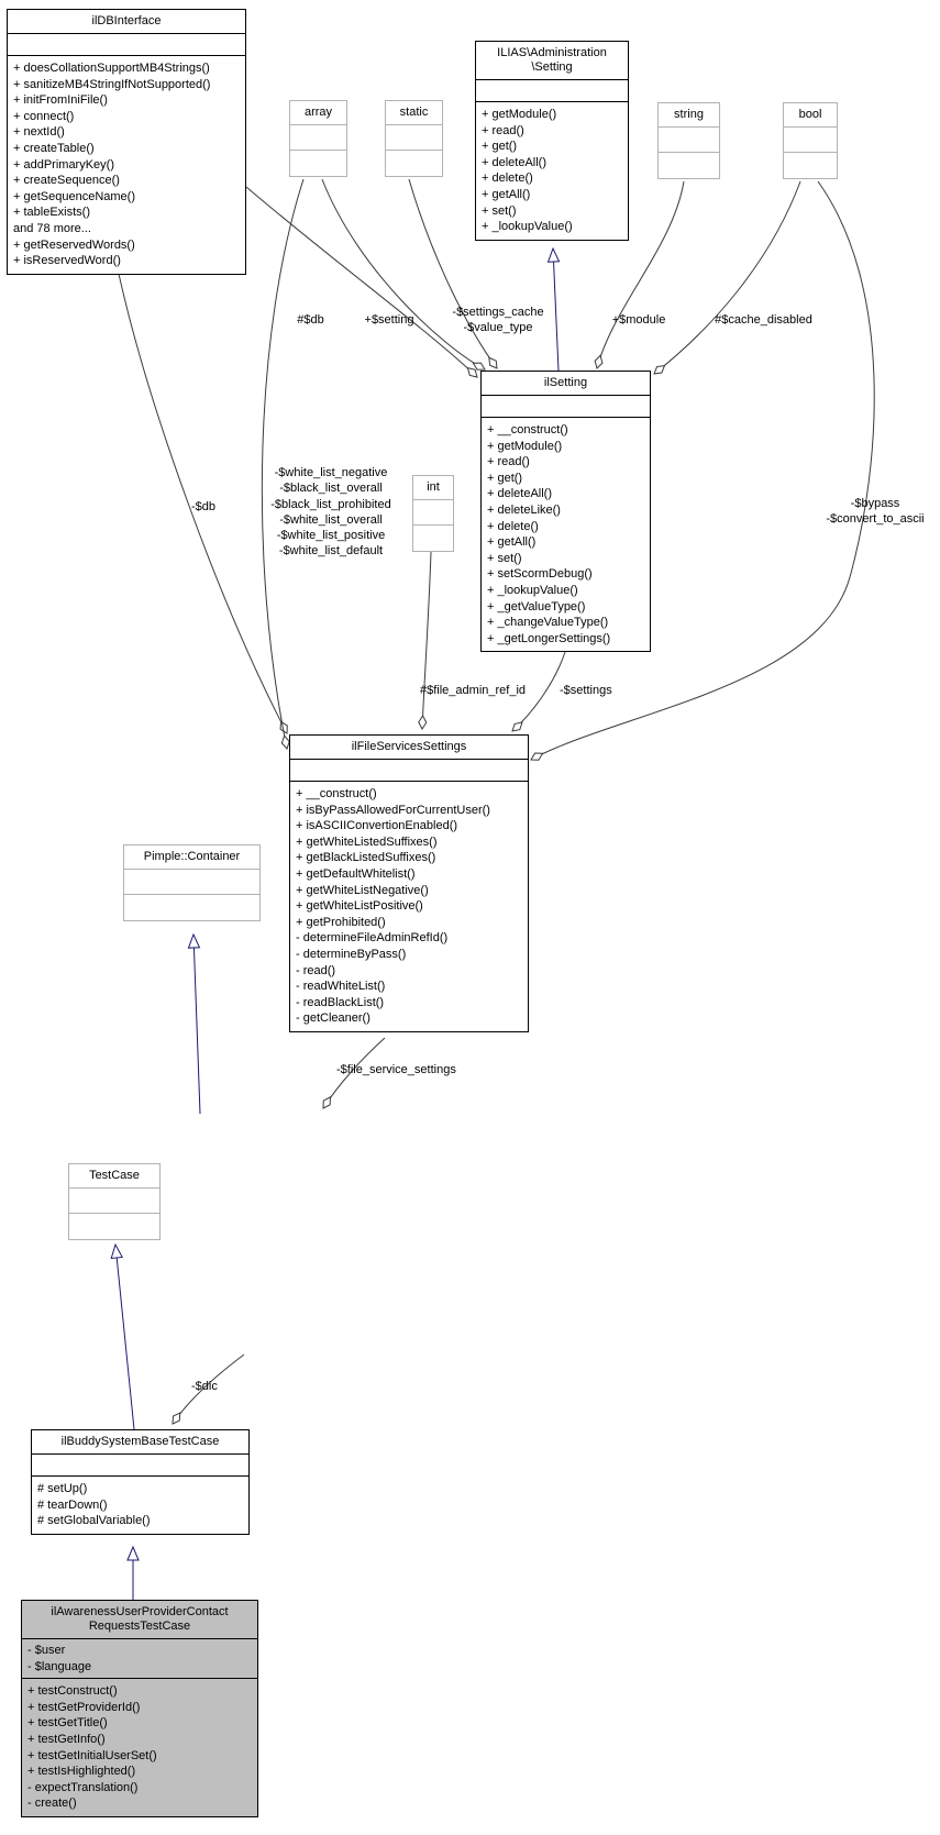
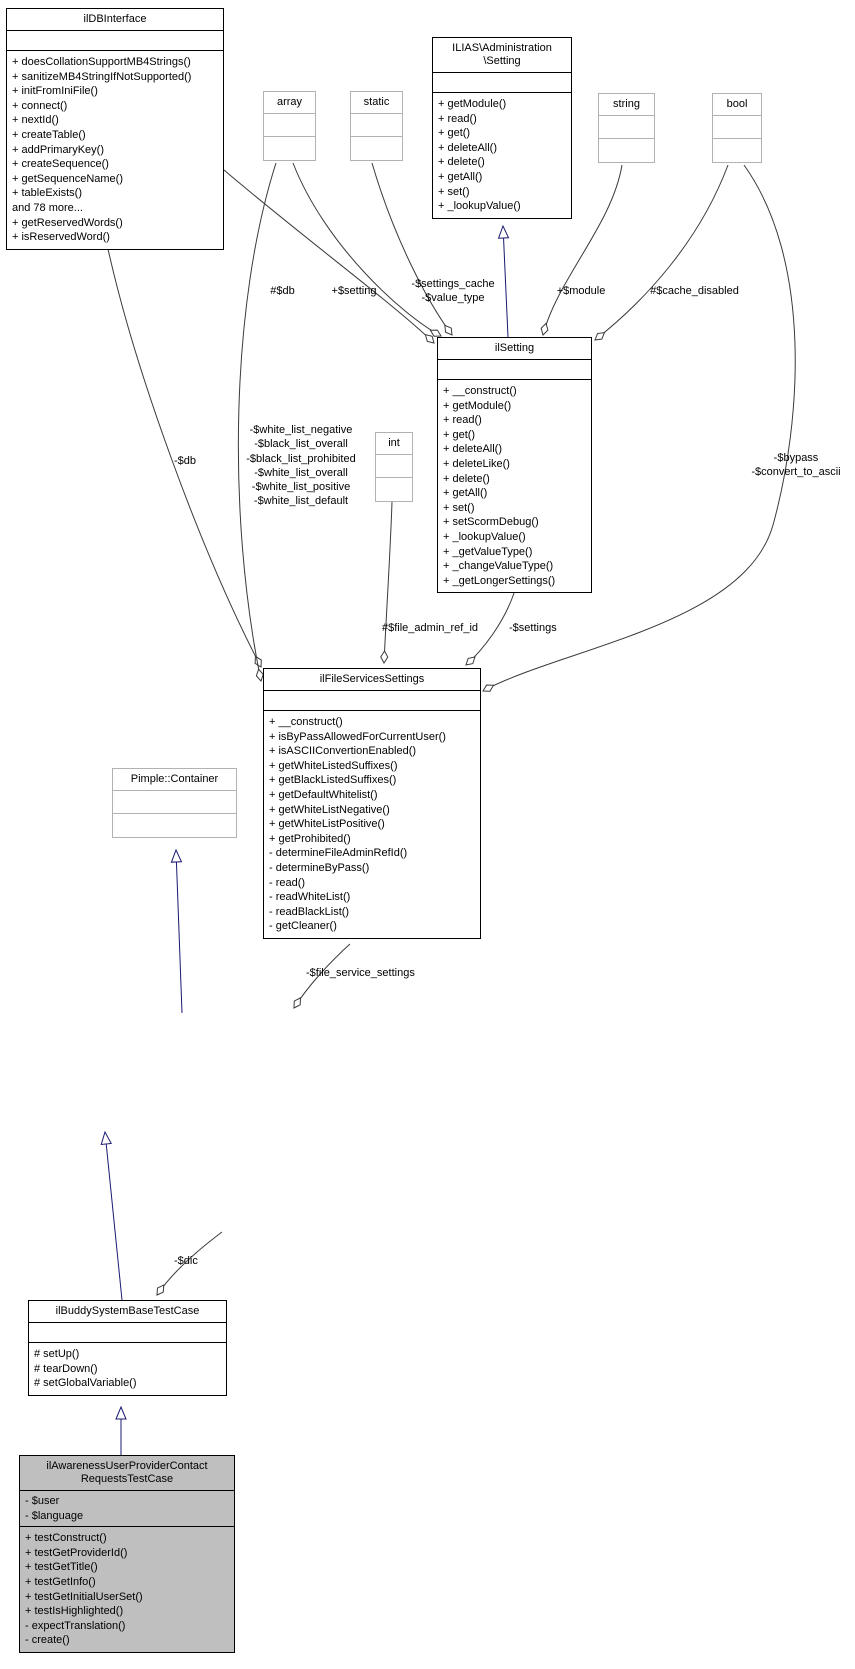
  ilDBInterface
  + doesCollationSupportMB4Strings()
  + sanitizeMB4StringIfNotSupported()
  + initFromIniFile()
  + connect()
  + nextId()
  + createTable()
  + addPrimaryKey()
  + createSequence()
  + getSequenceName()
  + tableExists()
  and 78 more...
  + getReservedWords()
  + isReservedWord()
  ILIAS\Administration
  \Setting
  + getModule()
  + read()
  + get()
  + deleteAll()
  + delete()
  + getAll()
  + set()
  + _lookupValue()
  array
  static
  string
  bool
  int
  ilSetting
  + __construct()
  + getModule()
  + read()
  + get()
  + deleteAll()
  + deleteLike()
  + delete()
  + getAll()
  + set()
  + setScormDebug()
  + _lookupValue()
  + _getValueType()
  + _changeValueType()
  + _getLongerSettings()
  ilFileServicesSettings
  + __construct()
  + isByPassAllowedForCurrentUser()
  + isASCIIConvertionEnabled()
  + getWhiteListedSuffixes()
  + getBlackListedSuffixes()
  + getDefaultWhitelist()
  + getWhiteListNegative()
  + getWhiteListPositive()
  + getProhibited()
  - determineFileAdminRefId()
  - determineByPass()
  - read()
  - readWhiteList()
  - readBlackList()
  - getCleaner()
  Pimple::Container
- TestCase
  ilBuddySystemBaseTestCase
  # setUp()
  # tearDown()
  # setGlobalVariable()
  ilAwarenessUserProviderContact
  RequestsTestCase
  - $user
  - $language
  + testConstruct()
  + testGetProviderId()
  + testGetTitle()
  + testGetInfo()
  + testGetInitialUserSet()
  + testIsHighlighted()
  - expectTranslation()
  - create()
  #$db
  +$setting
  -$settings_cache
  -$value_type
  +$module
  #$cache_disabled
  -$db
  -$white_list_negative
  -$black_list_overall
  -$black_list_prohibited
  -$white_list_overall
  -$white_list_positive
  -$white_list_default
  #$file_admin_ref_id
  -$settings
  -$bypass
  -$convert_to_ascii
  -$file_service_settings
  -$dic
